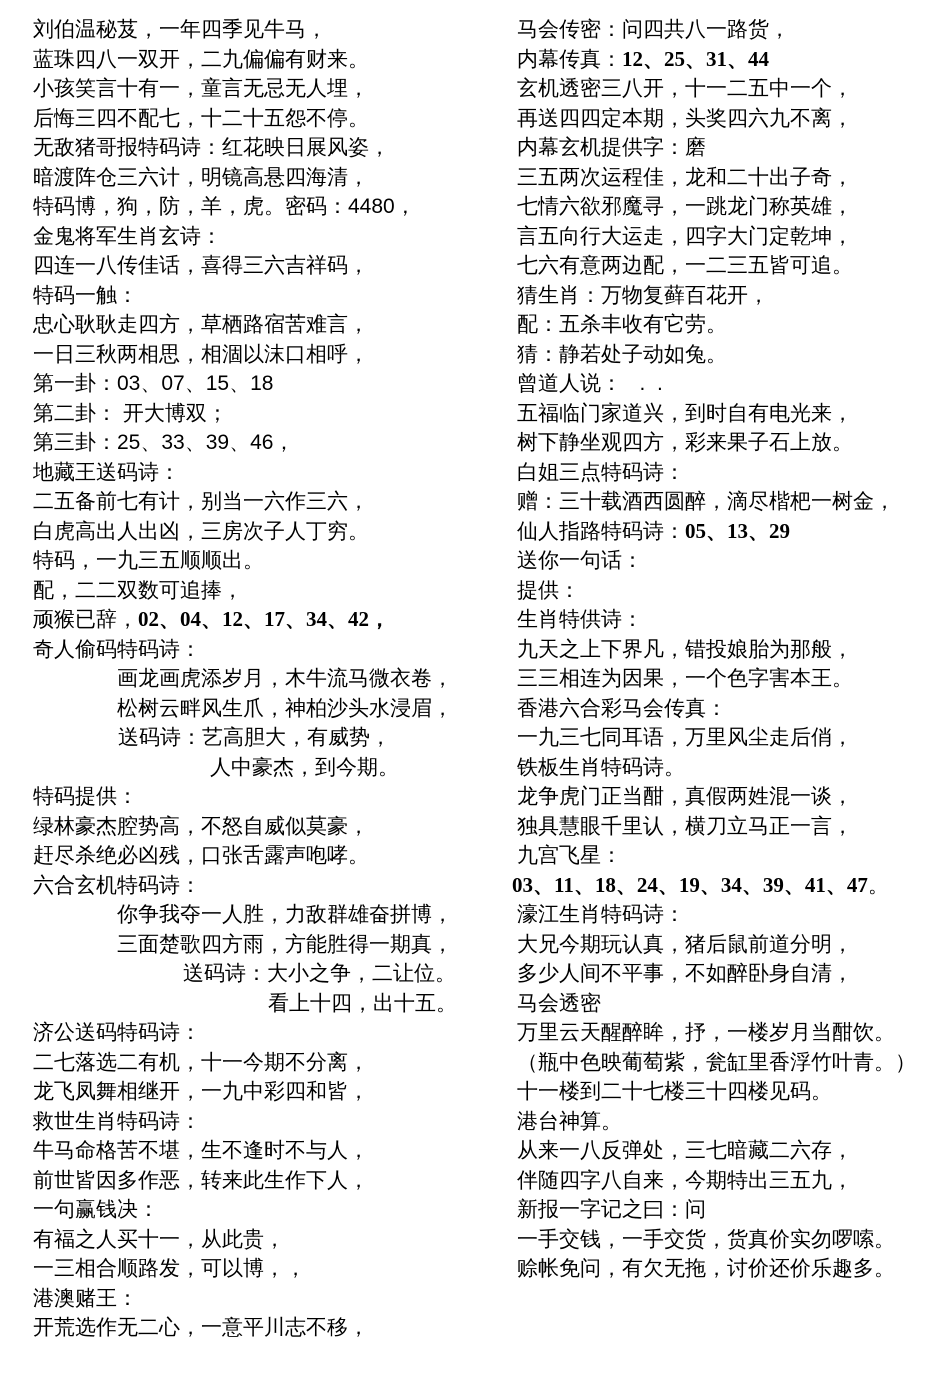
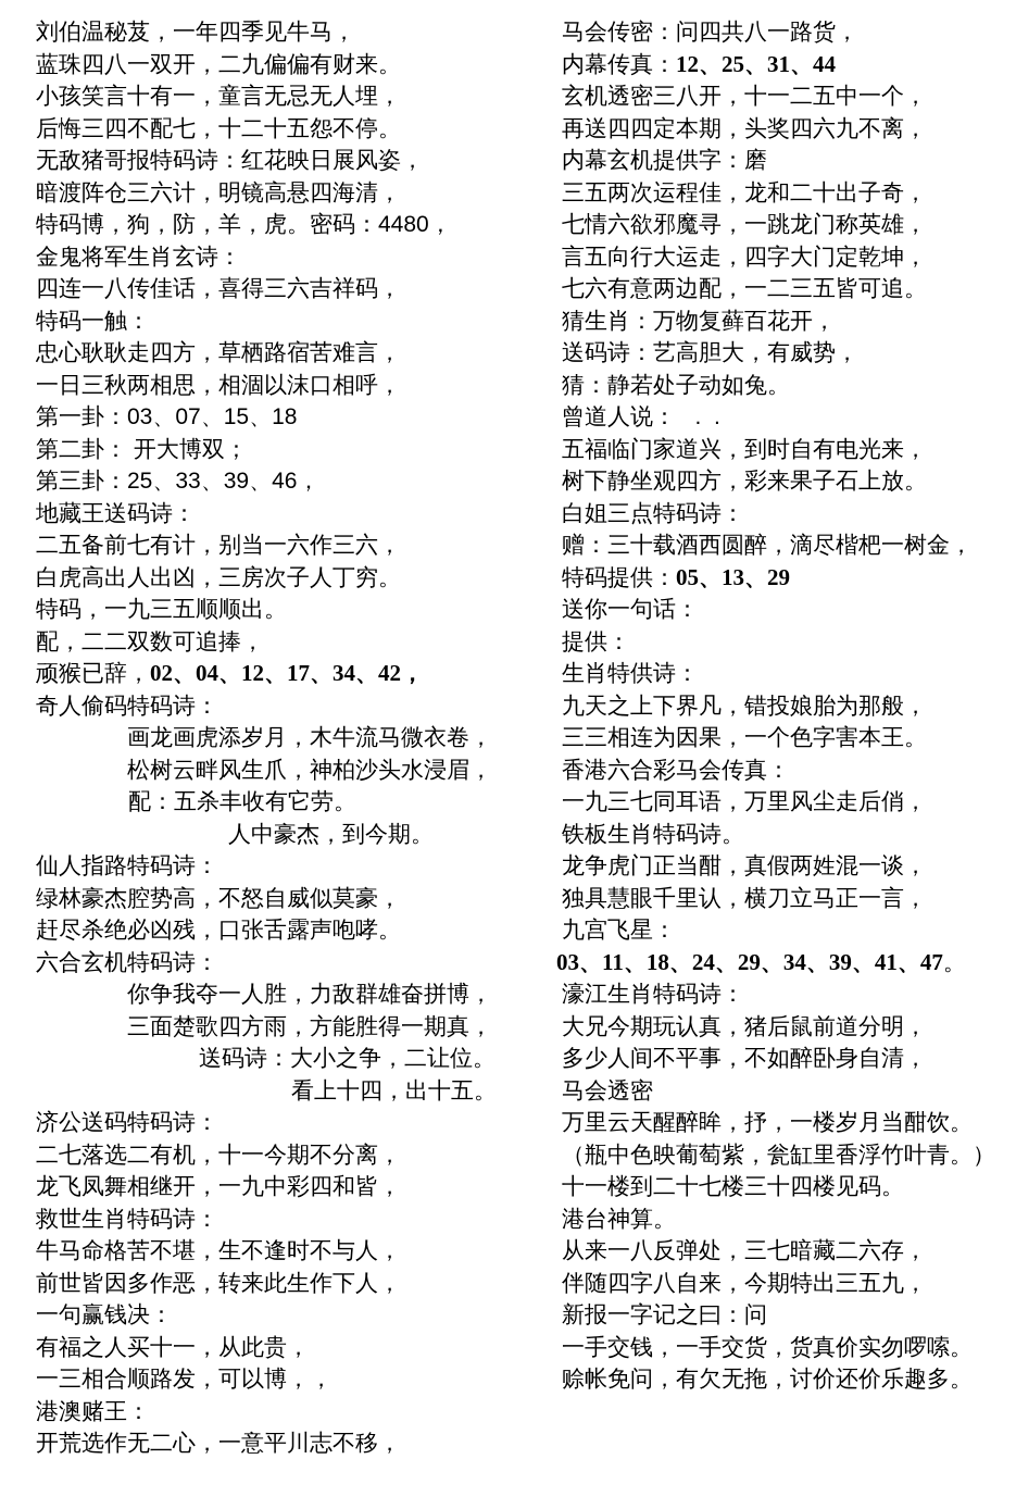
  刘伯温秘芨，一年四季见牛马，
  蓝珠四八一双开，二九偏偏有财来。
  小孩笑言十有一，童言无忌无人埋，
  后悔三四不配七，十二十五怨不停。
  无敌猪哥报特码诗：红花映日展风姿，
  暗渡阵仓三六计，明镜高悬四海清，
  特码博，狗，防，羊，虎。密码：4480，
  金鬼将军生肖玄诗：
  四连一八传佳话，喜得三六吉祥码，
  特码一触：
  忠心耿耿走四方，草栖路宿苦难言，
  一日三秋两相思，相涸以沫口相呼，
  第一卦：03、07、15、18
  第二卦： 开大博双；
  第三卦：25、33、39、46，
  地藏王送码诗：
  二五备前七有计，别当一六作三六，
  白虎高出人出凶，三房次子人丁穷。
  特码，一九三五顺顺出。
  配，二二双数可追捧，
  顽猴已辞，02、04、12、17、34、42，
  奇人偷码特码诗：
  画龙画虎添岁月，木牛流马微衣卷，
  松树云畔风生爪，神柏沙头水浸眉，
- 送码诗：艺高胆大，有威势，
+ 配：五杀丰收有它劳。
  人中豪杰，到今期。
- 特码提供：
+ 仙人指路特码诗：
  绿林豪杰腔势高，不怒自威似莫豪，
  赶尽杀绝必凶残，口张舌露声咆哮。
  六合玄机特码诗：
  你争我夺一人胜，力敌群雄奋拼博，
  三面楚歌四方雨，方能胜得一期真，
  送码诗：大小之争，二让位。
  看上十四，出十五。
  济公送码特码诗：
  二七落选二有机，十一今期不分离，
  龙飞凤舞相继开，一九中彩四和皆，
  救世生肖特码诗：
  牛马命格苦不堪，生不逢时不与人，
  前世皆因多作恶，转来此生作下人，
  一句赢钱决：
  有福之人买十一，从此贵，
  一三相合顺路发，可以博，，
  港澳赌王：
  开荒选作无二心，一意平川志不移，
  马会传密：问四共八一路货，
  内幕传真：12、25、31、44
  玄机透密三八开，十一二五中一个，
  再送四四定本期，头奖四六九不离，
  内幕玄机提供字：磨
  三五两次运程佳，龙和二十出子奇，
  七情六欲邪魔寻，一跳龙门称英雄，
  言五向行大运走，四字大门定乾坤，
  七六有意两边配，一二三五皆可追。
  猜生肖：万物复藓百花开，
- 配：五杀丰收有它劳。
+ 送码诗：艺高胆大，有威势，
  猜：静若处子动如兔。
  曾道人说： . .
  五福临门家道兴，到时自有电光来，
  树下静坐观四方，彩来果子石上放。
  白姐三点特码诗：
  赠：三十载酒西圆醉，滴尽楷杷一树金，
- 仙人指路特码诗：05、13、29
+ 特码提供：05、13、29
  送你一句话：
  提供：
  生肖特供诗：
  九天之上下界凡，错投娘胎为那般，
  三三相连为因果，一个色字害本王。
  香港六合彩马会传真：
  一九三七同耳语，万里风尘走后俏，
  铁板生肖特码诗。
  龙争虎门正当酣，真假两姓混一谈，
  独具慧眼千里认，横刀立马正一言，
  九宫飞星：
- 03、11、18、24、19、34、39、41、47。
+ 03、11、18、24、29、34、39、41、47。
  濠江生肖特码诗：
  大兄今期玩认真，猪后鼠前道分明，
  多少人间不平事，不如醉卧身自清，
  马会透密
  万里云天醒醉眸，抒，一楼岁月当酣饮。
  （瓶中色映葡萄紫，瓮缸里香浮竹叶青。）
  十一楼到二十七楼三十四楼见码。
  港台神算。
  从来一八反弹处，三七暗藏二六存，
  伴随四字八自来，今期特出三五九，
  新报一字记之曰：问
  一手交钱，一手交货，货真价实勿啰嗦。
  赊帐免问，有欠无拖，讨价还价乐趣多。
